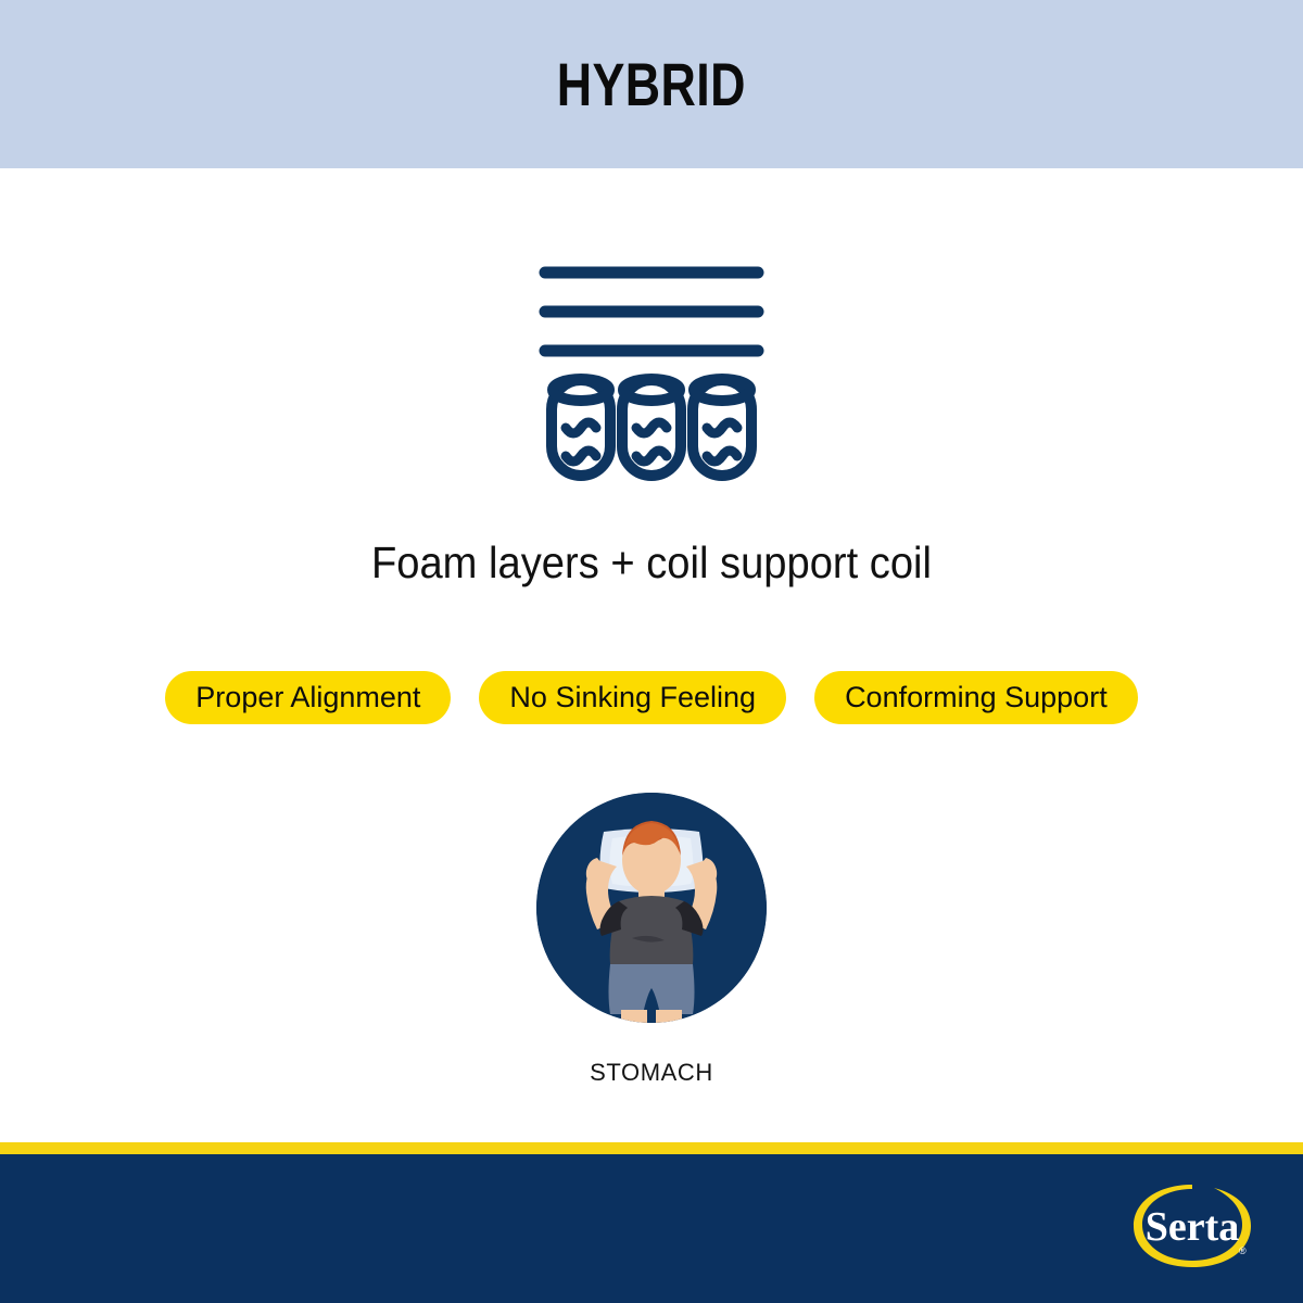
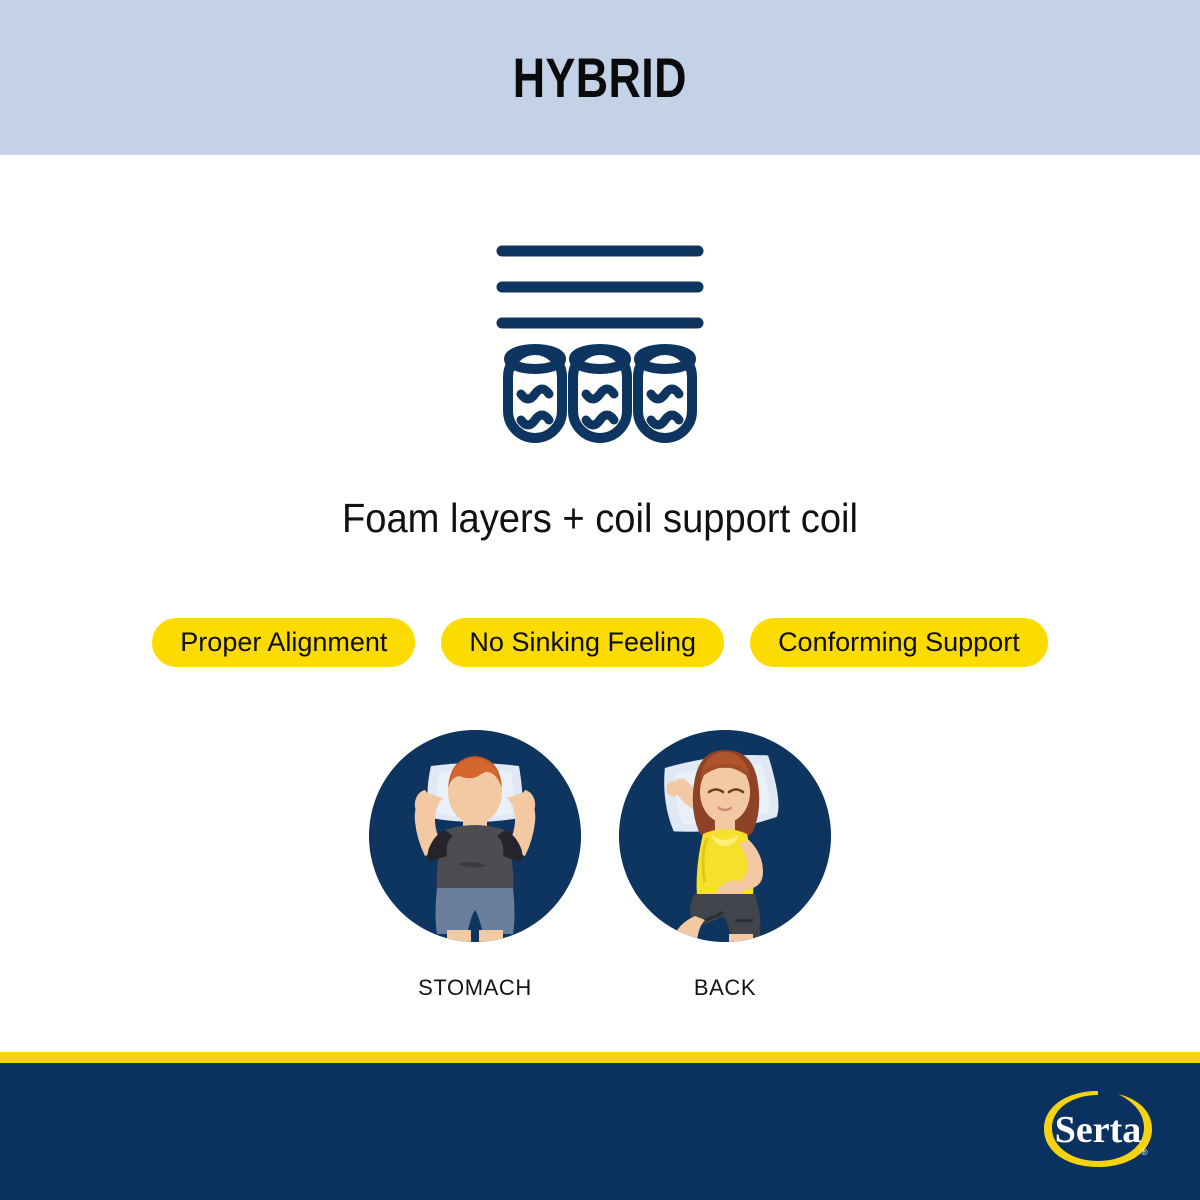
  HYBRID
  Foam layers + coil support coil
  Proper Alignment
  No Sinking Feeling
  Conforming Support
  STOMACH
+ BACK
  Serta
  ®
